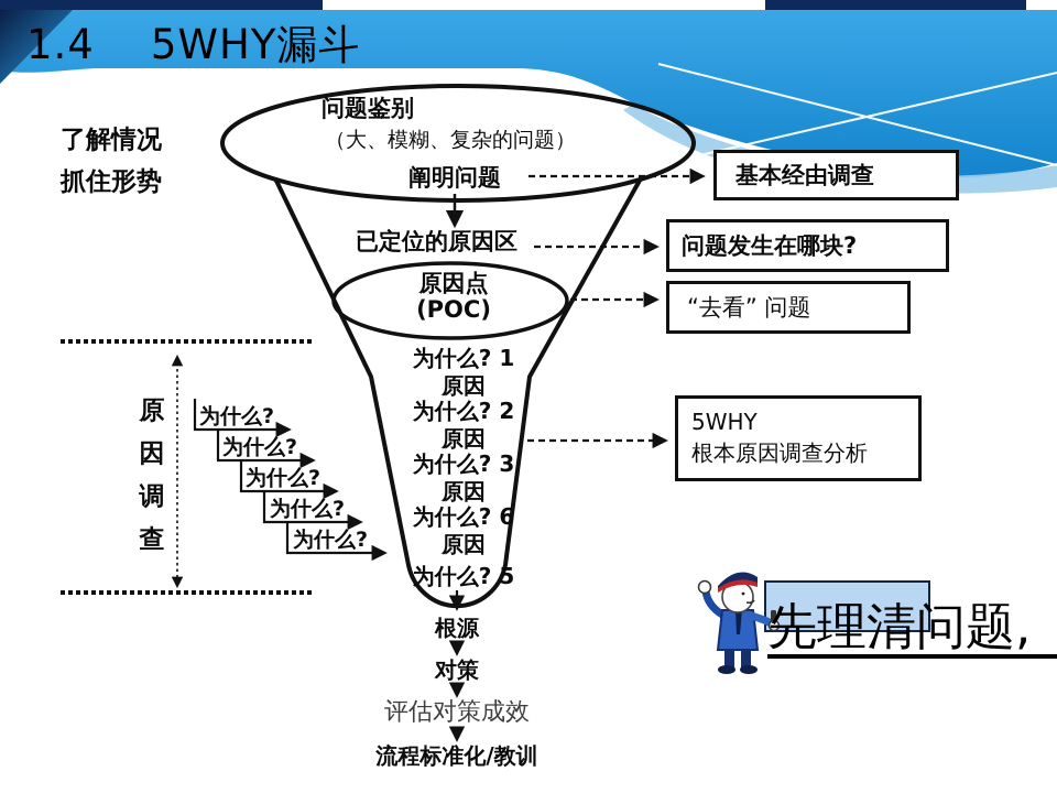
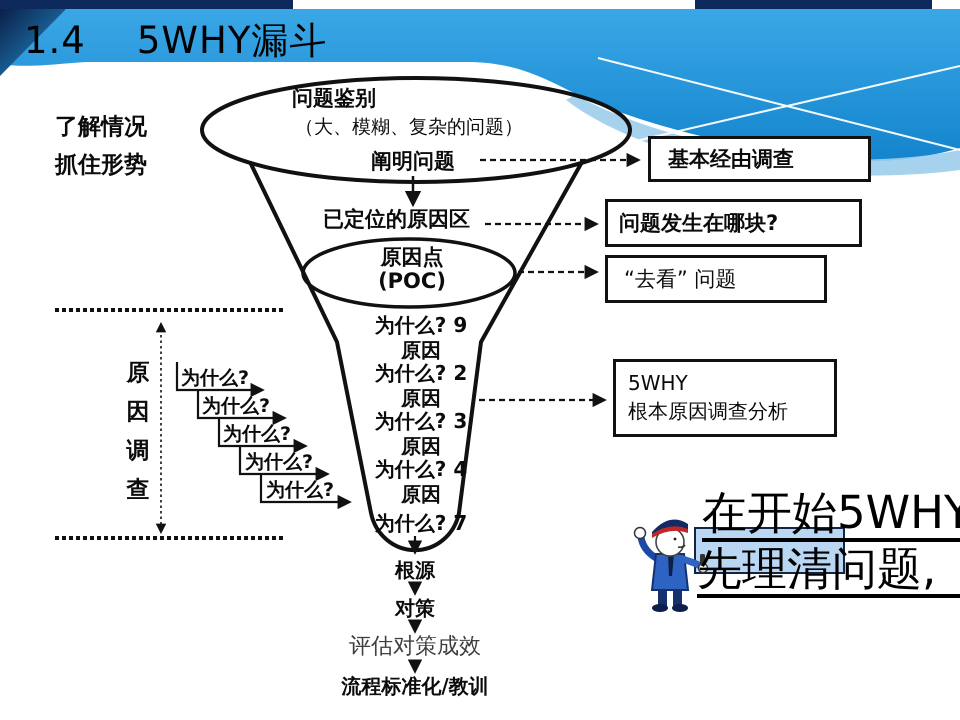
  1.4 5WHY漏斗
  了解情况
  抓住形势
  问题鉴别
  （大、模糊、复杂的问题）
  阐明问题
  已定位的原因区
  原因点
  (POC)
- 为什么? 1
+ 为什么? 9
  原因
  为什么? 2
  原因
  为什么? 3
  原因
- 为什么? 6
+ 为什么? 4
  原因
- 为什么? 5
+ 为什么? 7
  原因调查
  为什么?
  为什么?
  为什么?
  为什么?
  为什么?
  根源
  对策
  评估对策成效
  流程标准化/教训
  基本经由调查
  问题发生在哪块?
  “去看” 问题
  5WHY
  根本原因调查分析
+ 在开始5WHY
  先理清问题,
